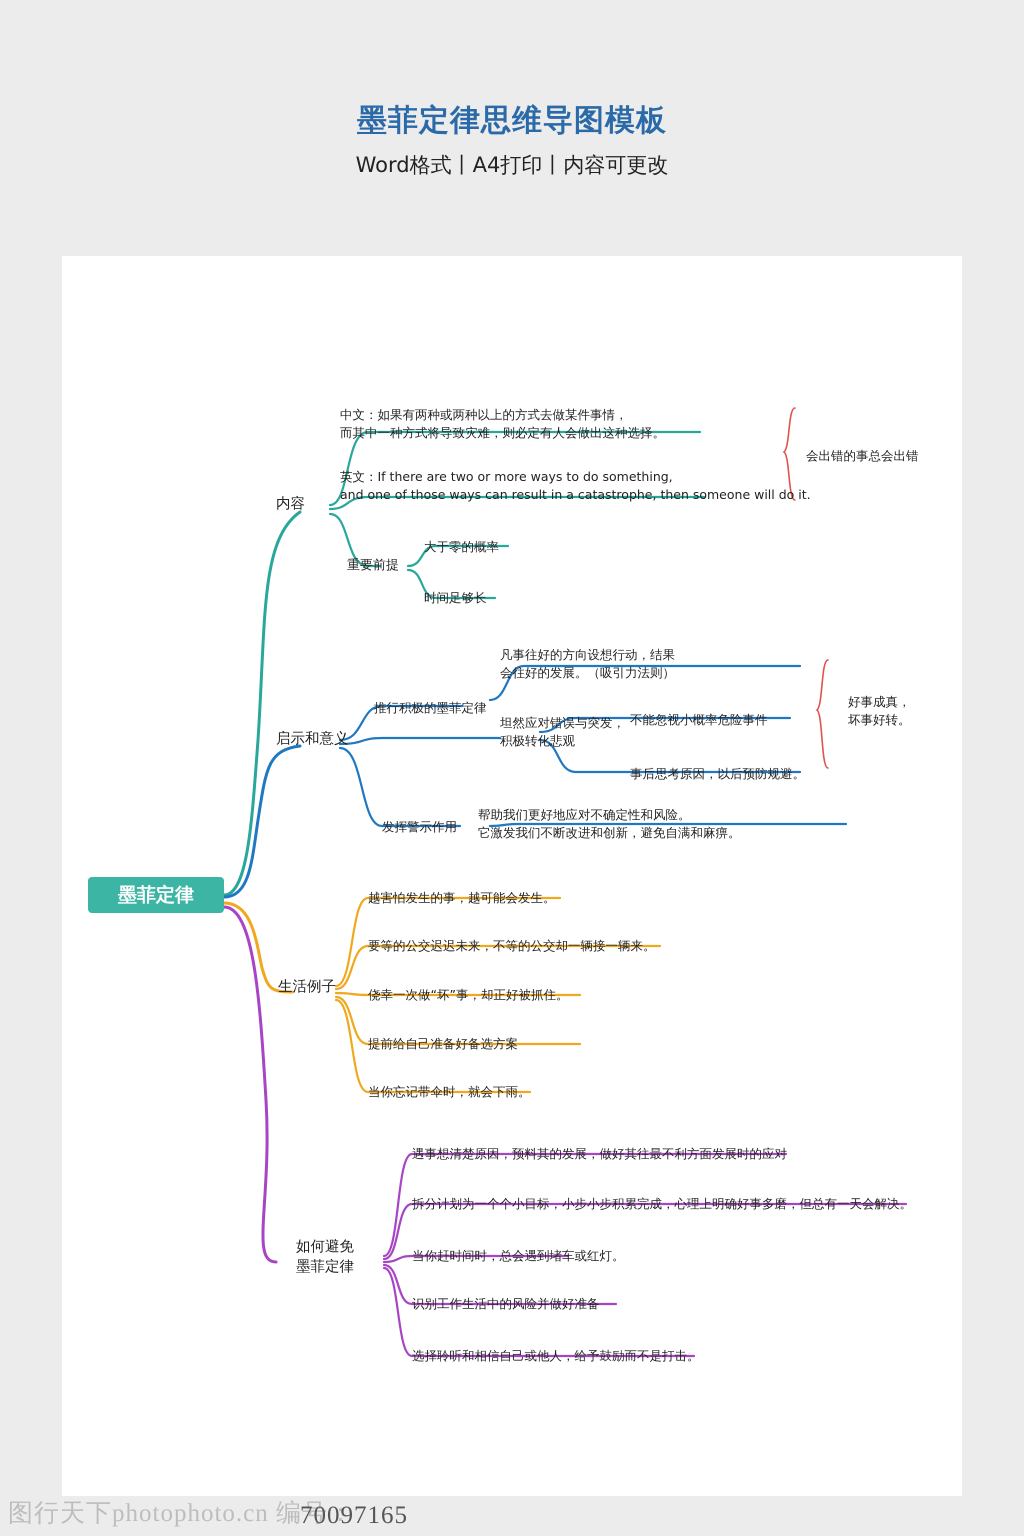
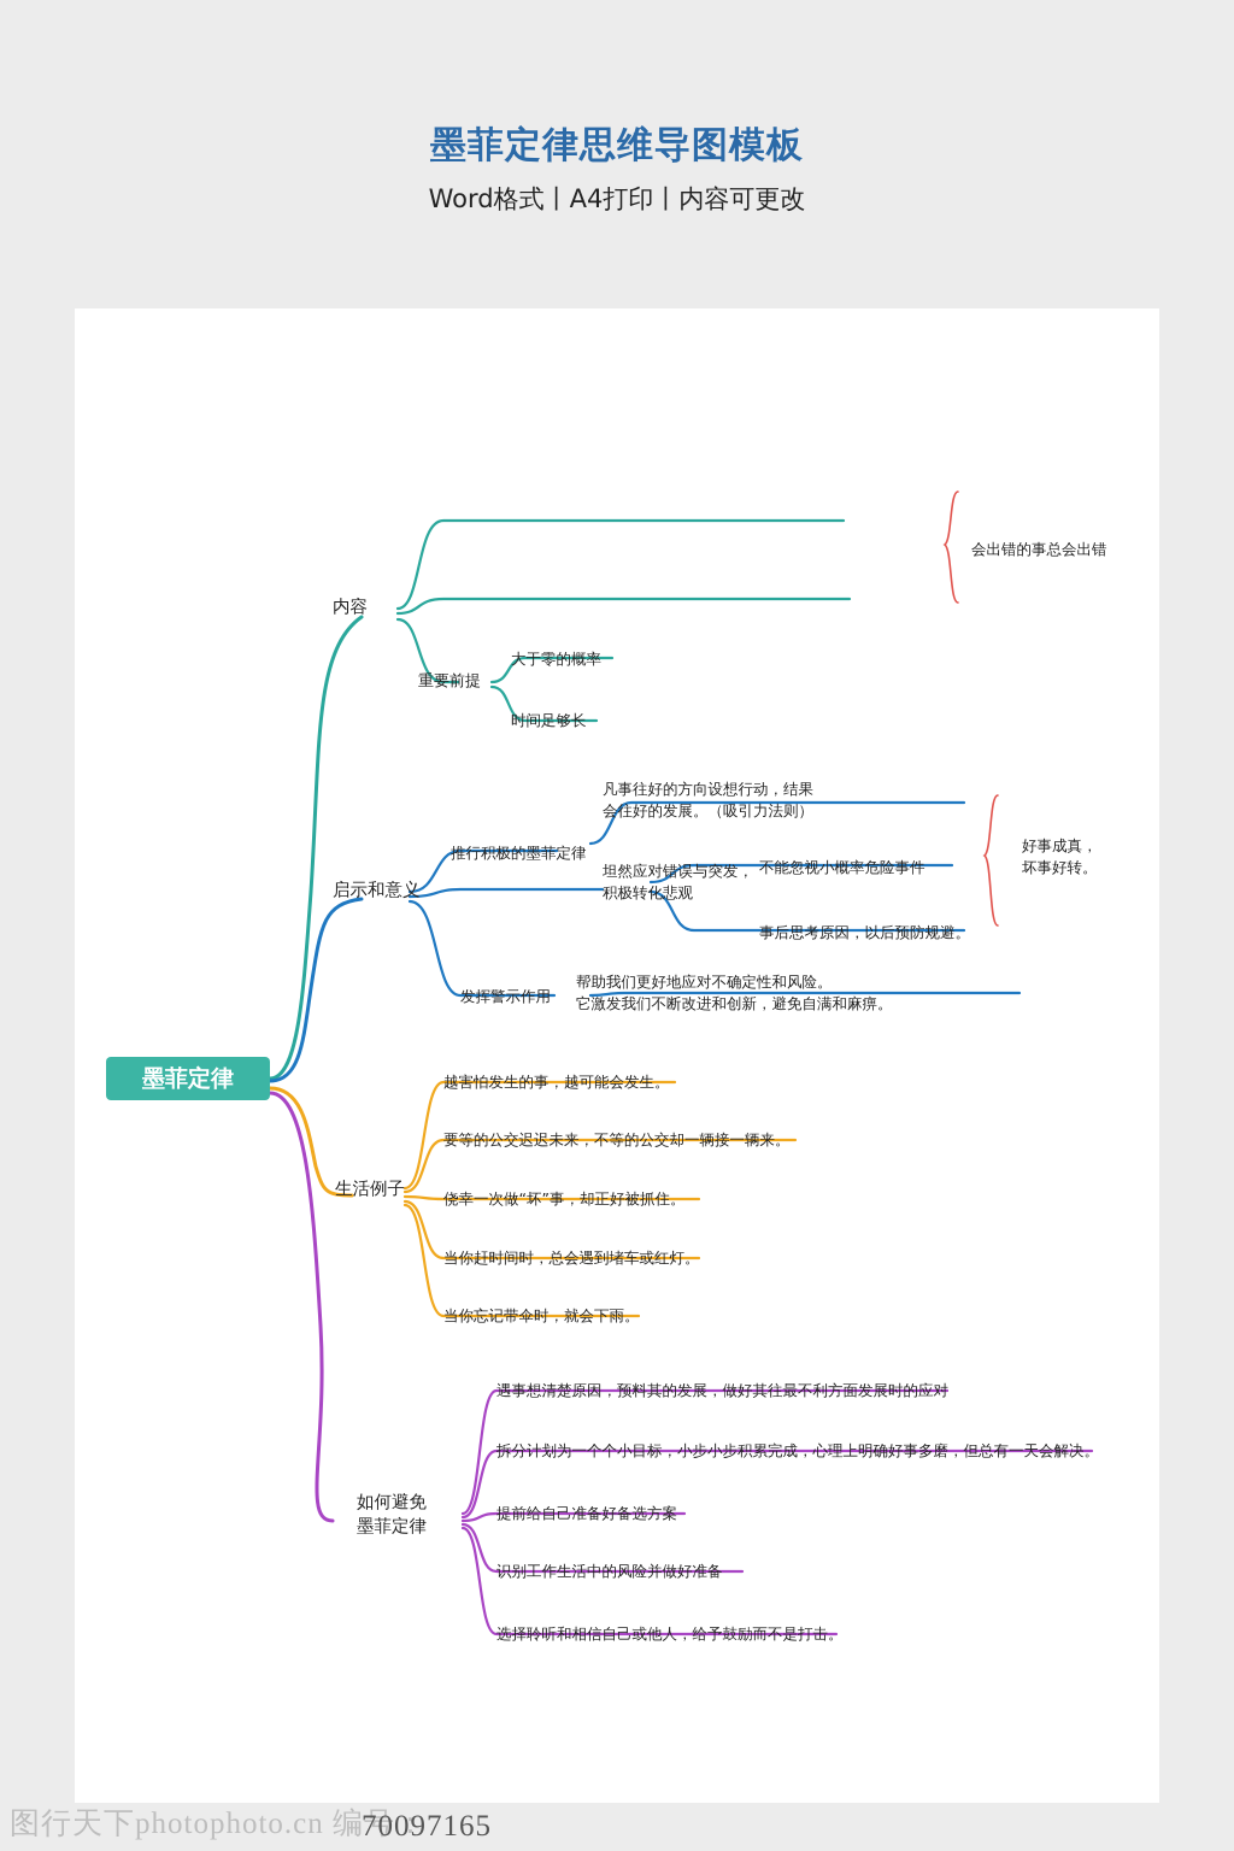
  墨菲定律思维导图模板
  Word格式丨A4打印丨内容可更改
  墨菲定律
  内容
- 中文：如果有两种或两种以上的方式去做某件事情，
- 而其中一种方式将导致灾难，则必定有人会做出这种选择。
- 英文：If there are two or more ways to do something,
- and one of those ways can result in a catastrophe, then someone will do it.
  会出错的事总会出错
  重要前提
  大于零的概率
  时间足够长
  启示和意义
  推行积极的墨菲定律
  凡事往好的方向设想行动，结果
  会往好的发展。（吸引力法则）
  坦然应对错误与突发，
  积极转化悲观
  不能忽视小概率危险事件
  事后思考原因，以后预防规避。
  发挥警示作用
  帮助我们更好地应对不确定性和风险。
  它激发我们不断改进和创新，避免自满和麻痹。
  好事成真，
  坏事好转。
  生活例子
  越害怕发生的事，越可能会发生。
  要等的公交迟迟未来，不等的公交却一辆接一辆来。
  侥幸一次做“坏”事，却正好被抓住。
- 提前给自己准备好备选方案
+ 当你赶时间时，总会遇到堵车或红灯。
  当你忘记带伞时，就会下雨。
  如何避免
  墨菲定律
  遇事想清楚原因，预料其的发展，做好其往最不利方面发展时的应对
  拆分计划为一个个小目标，小步小步积累完成，心理上明确好事多磨，但总有一天会解决。
- 当你赶时间时，总会遇到堵车或红灯。
+ 提前给自己准备好备选方案
  识别工作生活中的风险并做好准备
  选择聆听和相信自己或他人，给予鼓励而不是打击。
  图行天下photophoto.cn 编号：
  70097165
